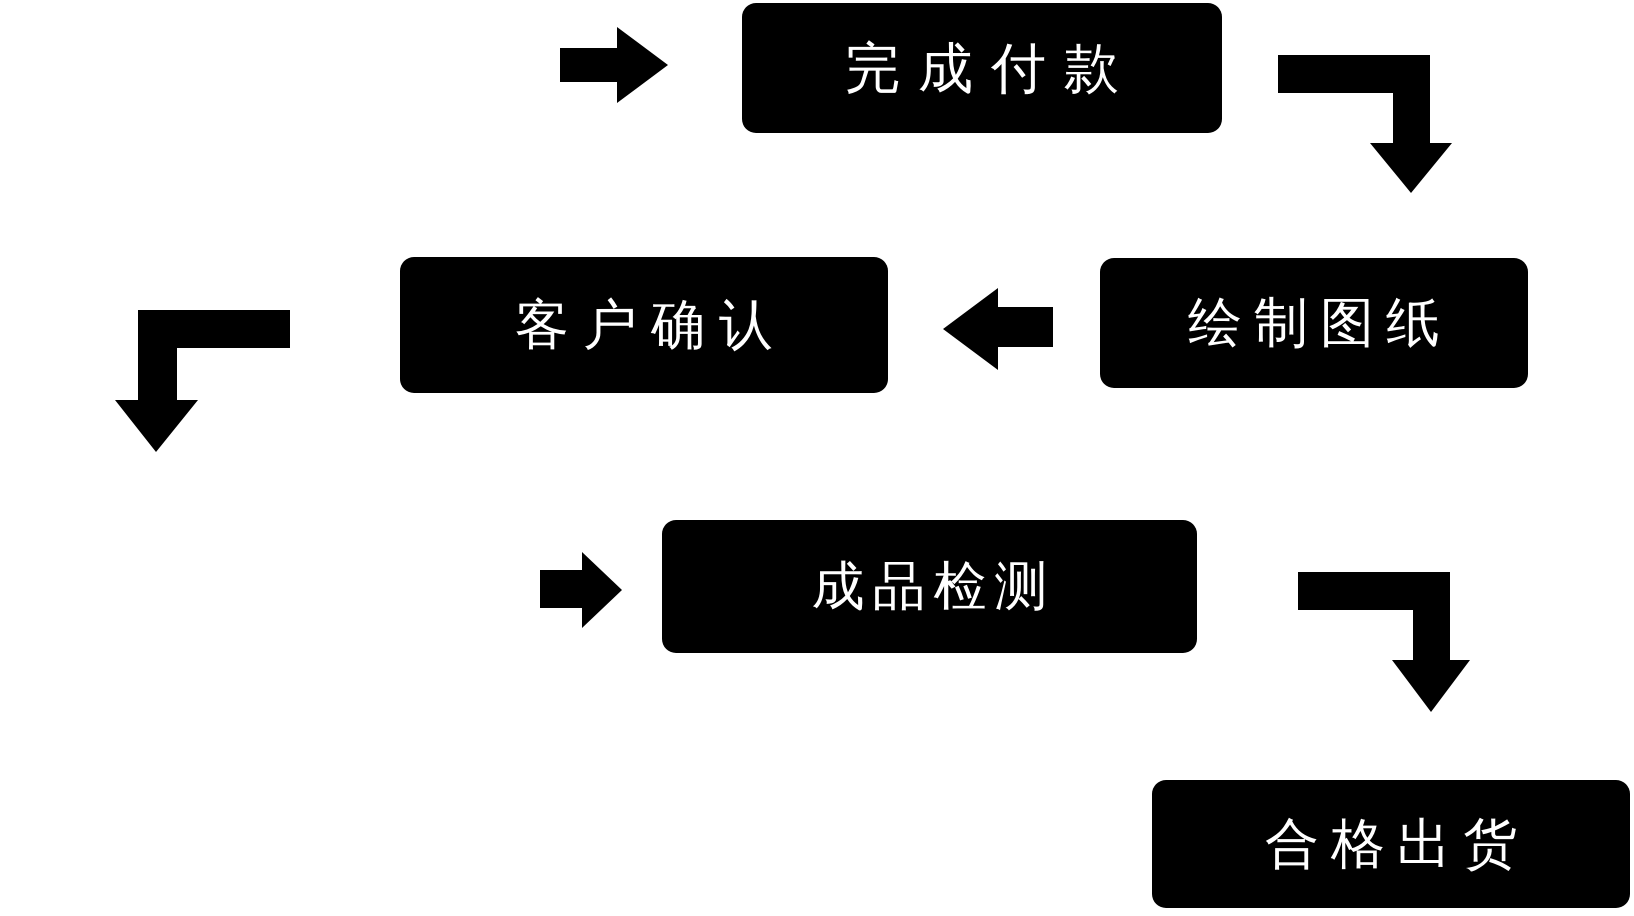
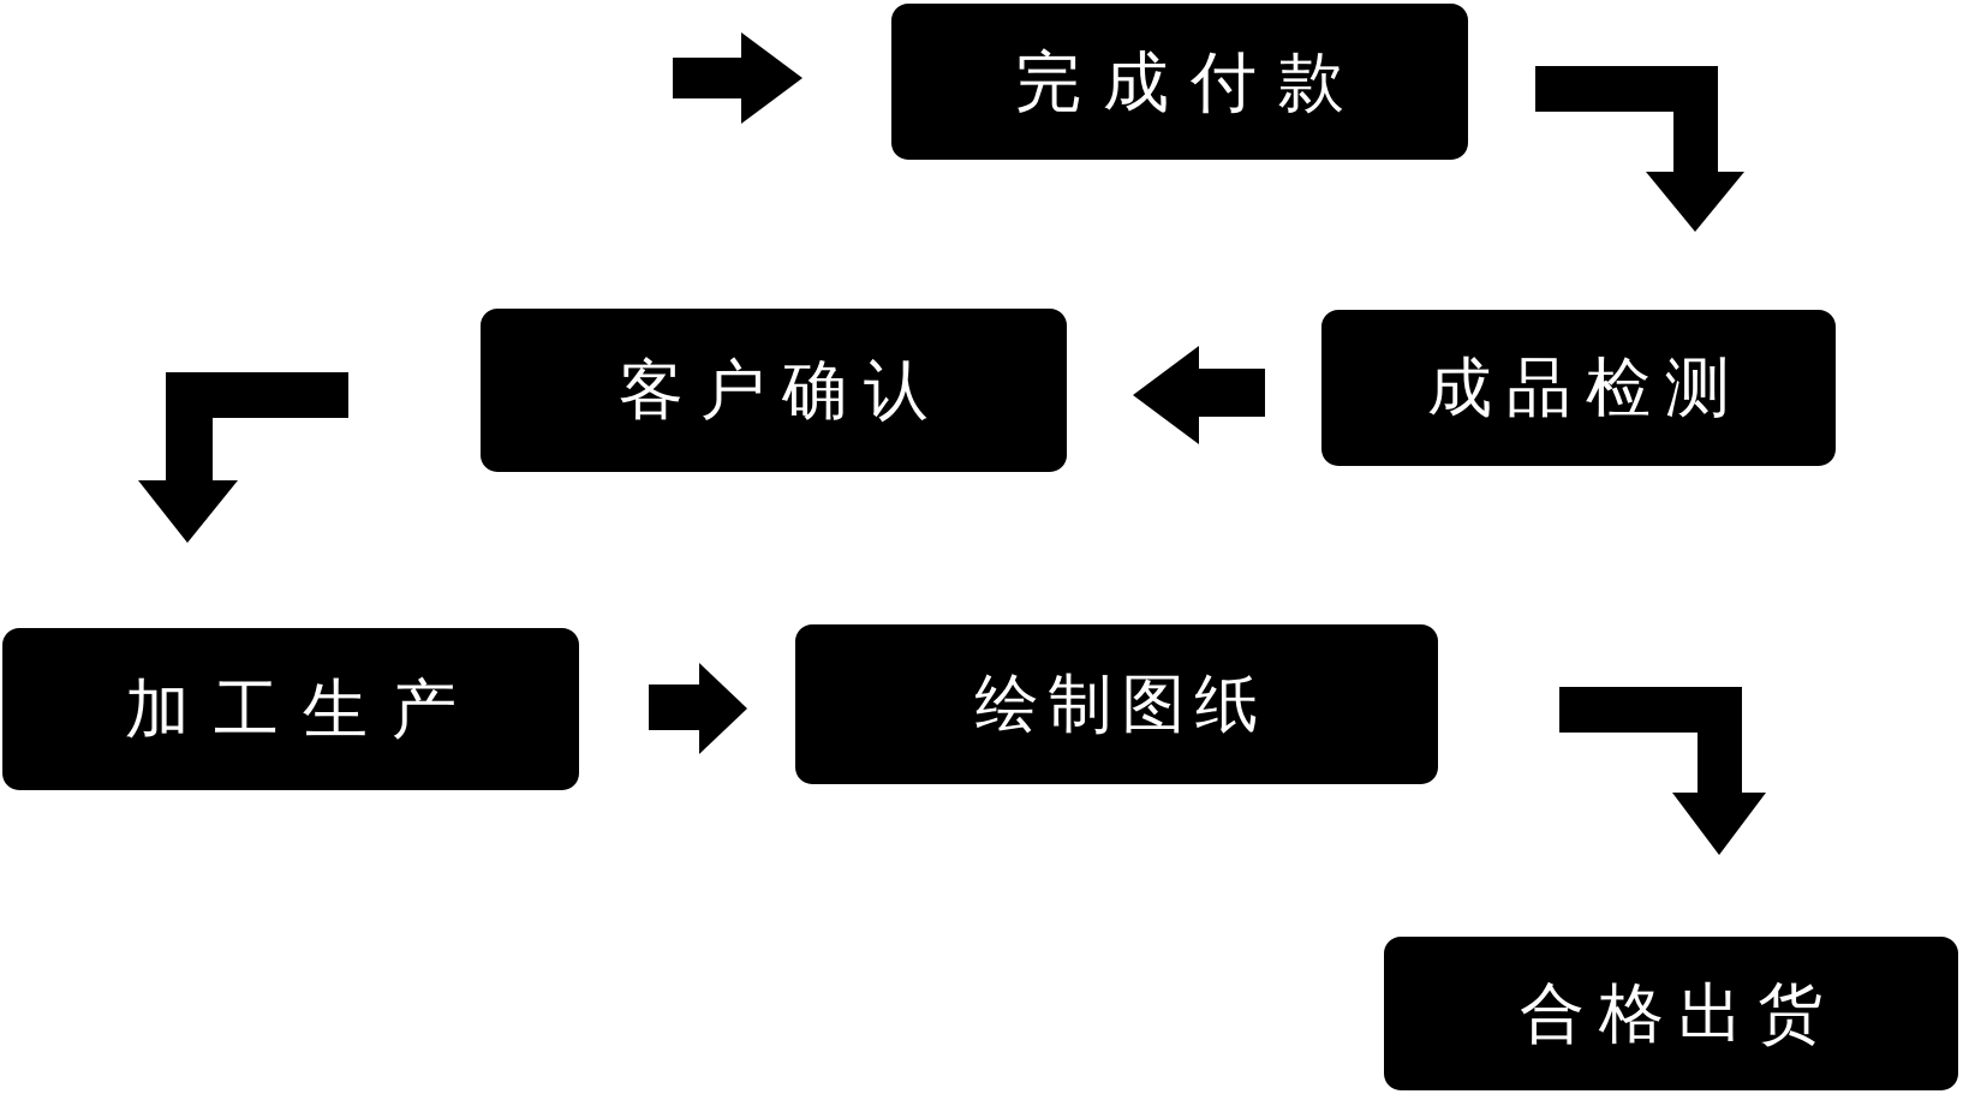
  完成付款
- 绘制图纸
+ 成品检测
  客户确认
+ 加工生产
- 成品检测
+ 绘制图纸
  合格出货
